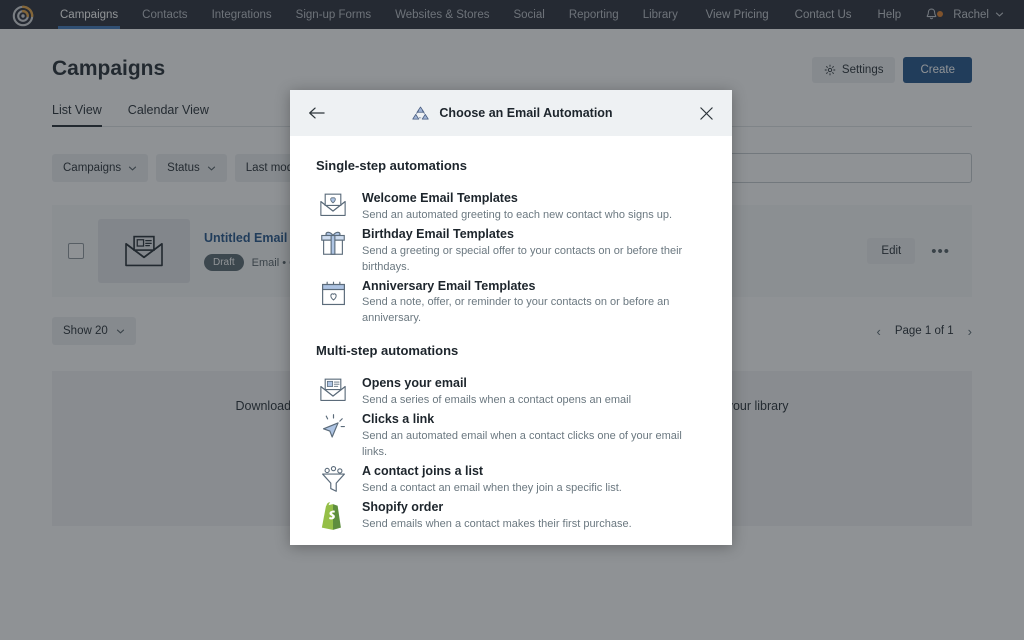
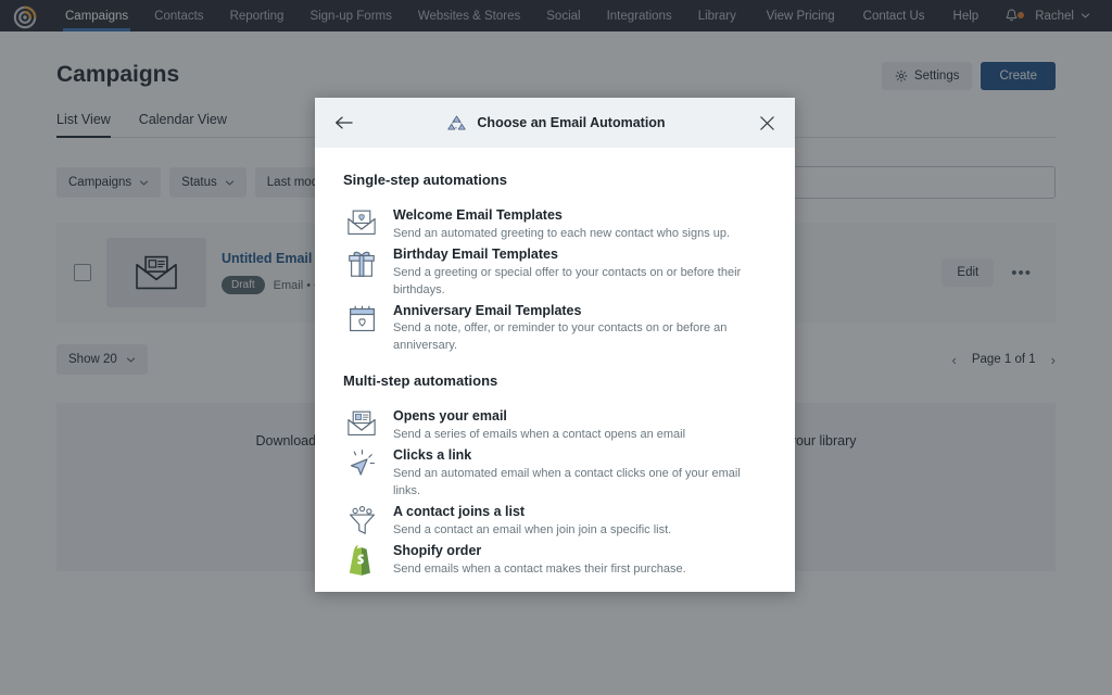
  Campaigns
  Contacts
- Integrations
+ Reporting
  Sign-up Forms
  Websites & Stores
  Social
- Reporting
+ Integrations
  Library
  View Pricing
  Contact Us
  Help
  Rachel
  Campaigns
  Settings
  Create
  List View
  Calendar View
  Campaigns
  Status
  Untitled Email
  Draft
  Edit
  •••
  Show 20
  ‹
  Page 1 of 1
  ›
  Choose an Email Automation
  Single-step automations
  Welcome Email Templates
  Send an automated greeting to each new contact who signs up.
  Birthday Email Templates
  Send a greeting or special offer to your contacts on or before their birthdays.
  Anniversary Email Templates
  Send a note, offer, or reminder to your contacts on or before an anniversary.
  Multi-step automations
  Opens your email
  Send a series of emails when a contact opens an email
  Clicks a link
  Send an automated email when a contact clicks one of your email links.
  A contact joins a list
- Send a contact an email when they join a specific list.
+ Send a contact an email when join join a specific list.
  Shopify order
  Send emails when a contact makes their first purchase.
